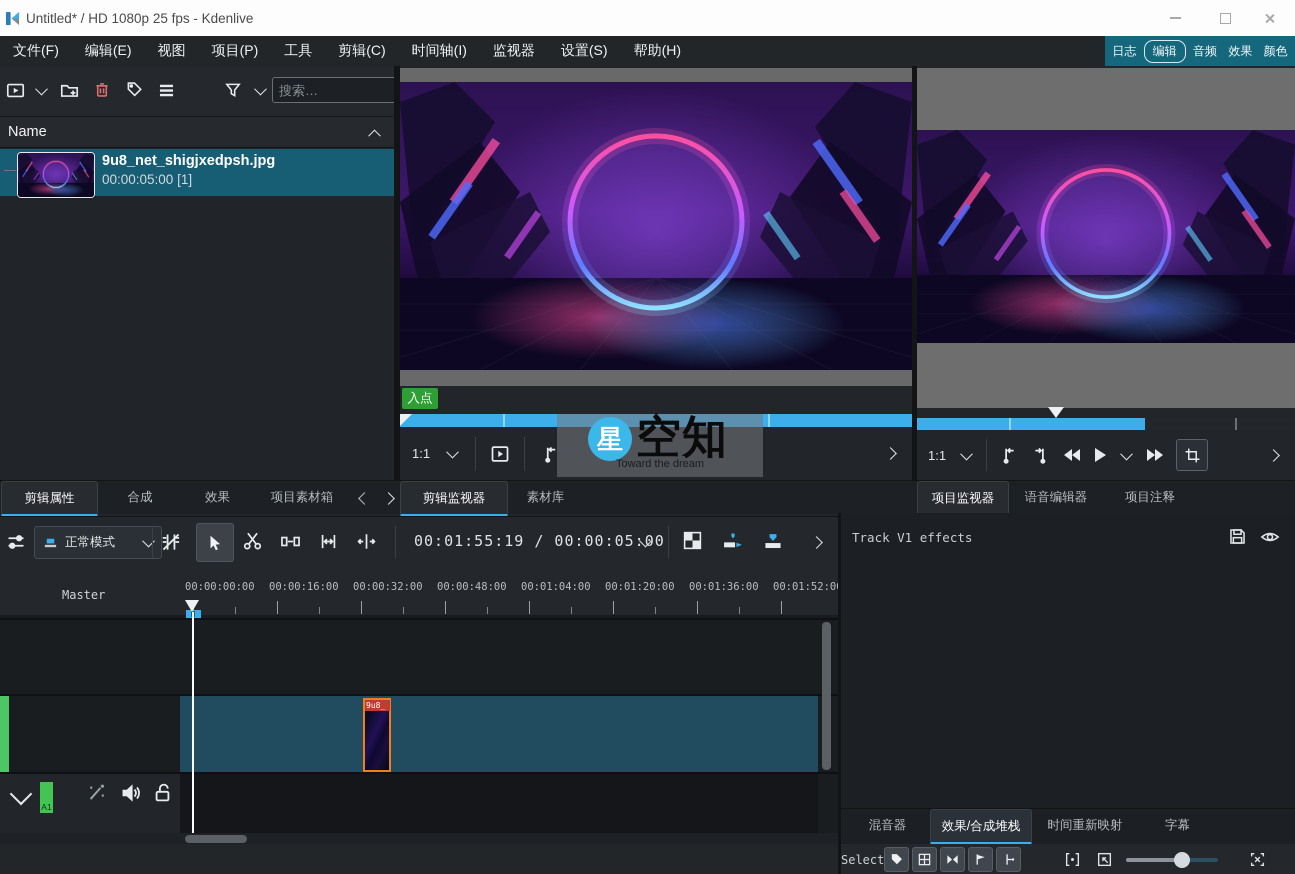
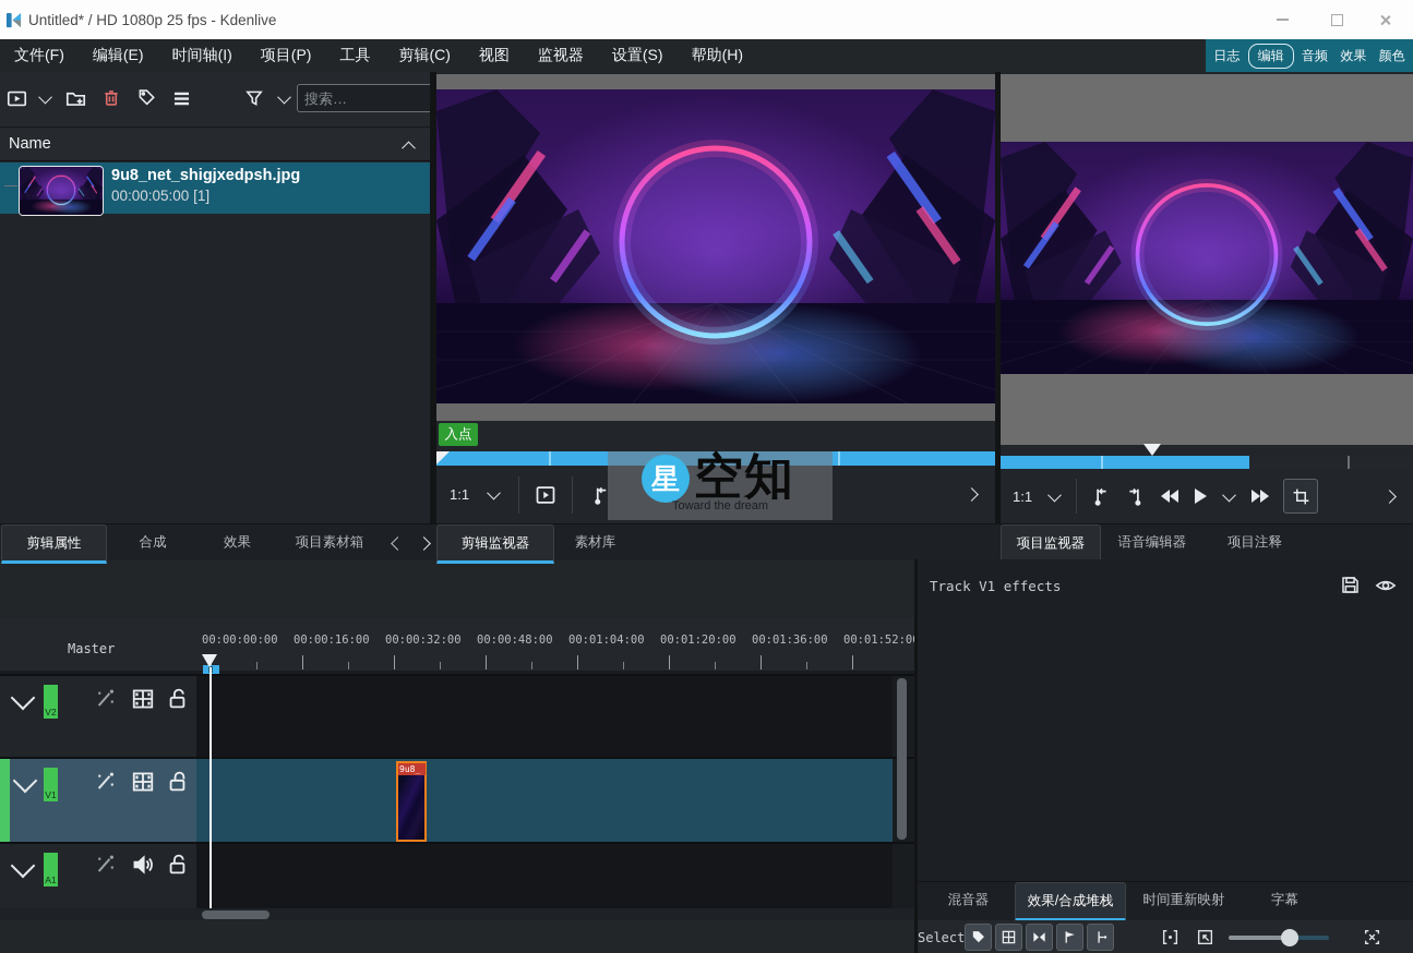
  Untitled* / HD 1080p 25 fps - Kdenlive
  文件(F)
  编辑(E)
- 视图
+ 时间轴(I)
  项目(P)
  工具
  剪辑(C)
- 时间轴(I)
+ 视图
  监视器
  设置(S)
  帮助(H)
  日志
  编辑
  音频
  效果
  颜色
  搜索…
  Name
  9u8_net_shigjxedpsh.jpg
  00:00:05:00 [1]
  入点
  1:1
  星
  空知
  Toward the dream
  1:1
  剪辑属性
  合成
  效果
  项目素材箱
  剪辑监视器
  素材库
  项目监视器
  语音编辑器
  项目注释
- 正常模式
- 00:01:55:19 / 00:00:05:00
  Master
  00:00:00:00
  00:00:16:00
  00:00:32:00
  00:00:48:00
  00:01:04:00
  00:01:20:00
  00:01:36:00
  00:01:52:0
+ V2
+ V1
  9u8_
  A1
  Track V1 effects
  混音器
  效果/合成堆栈
  时间重新映射
  字幕
  Select
